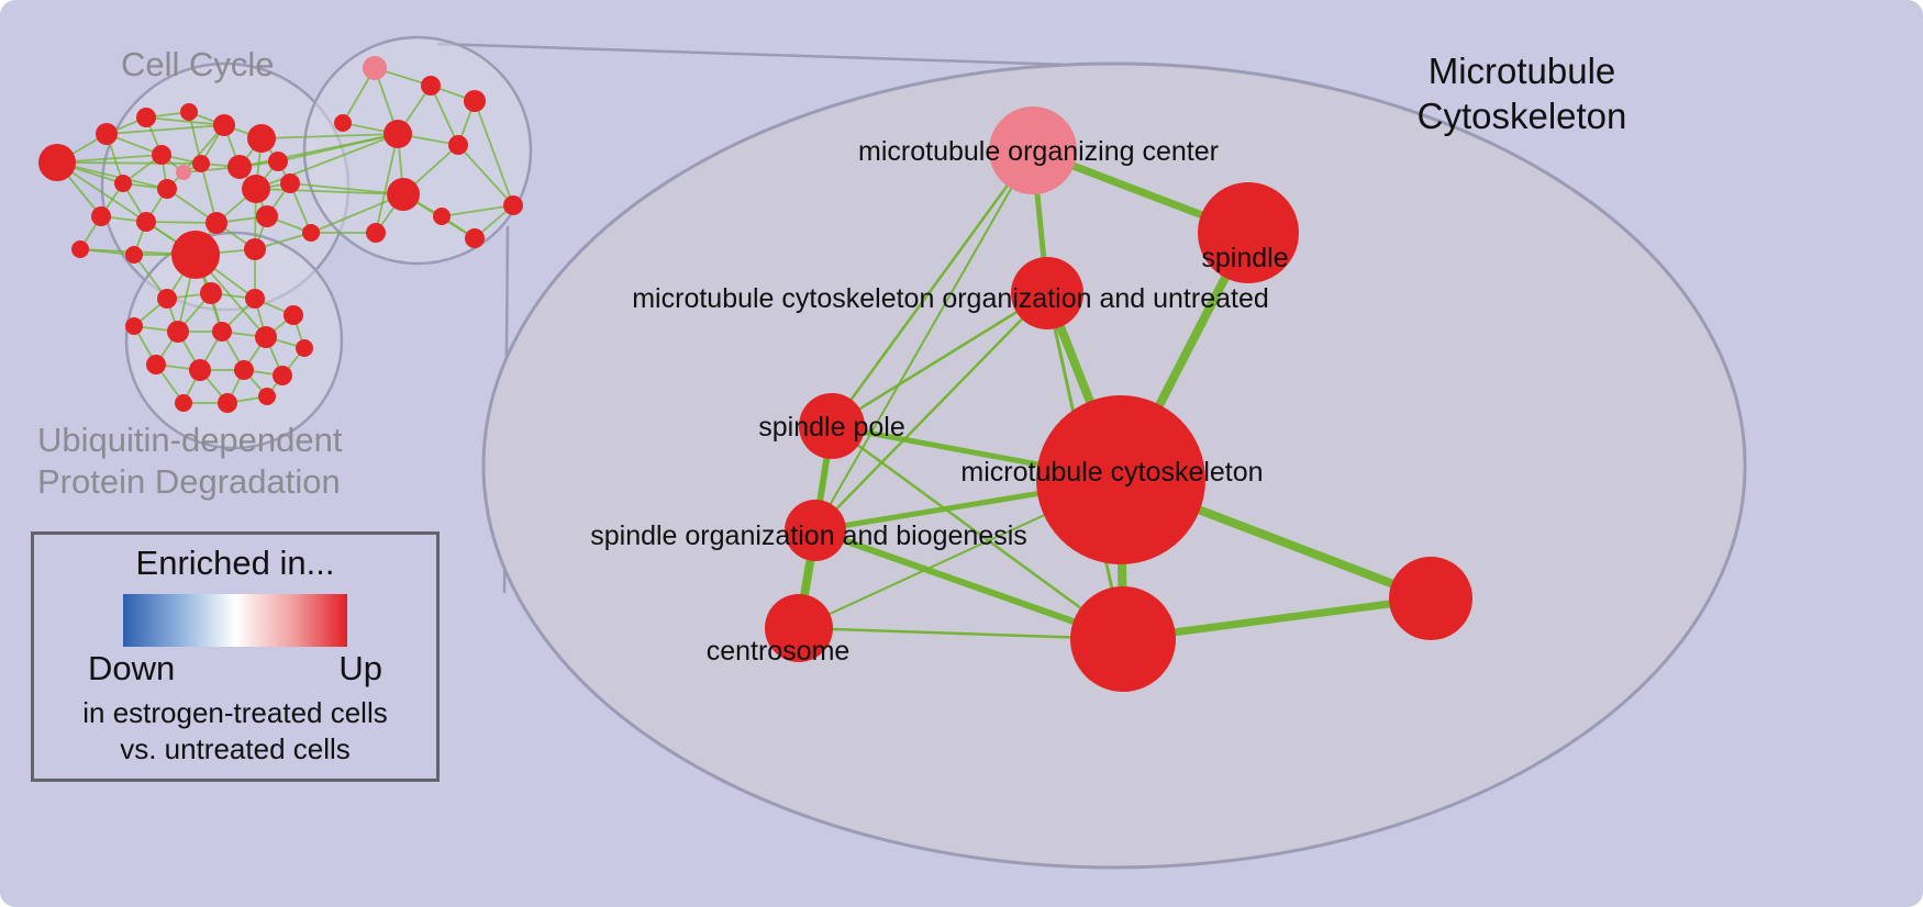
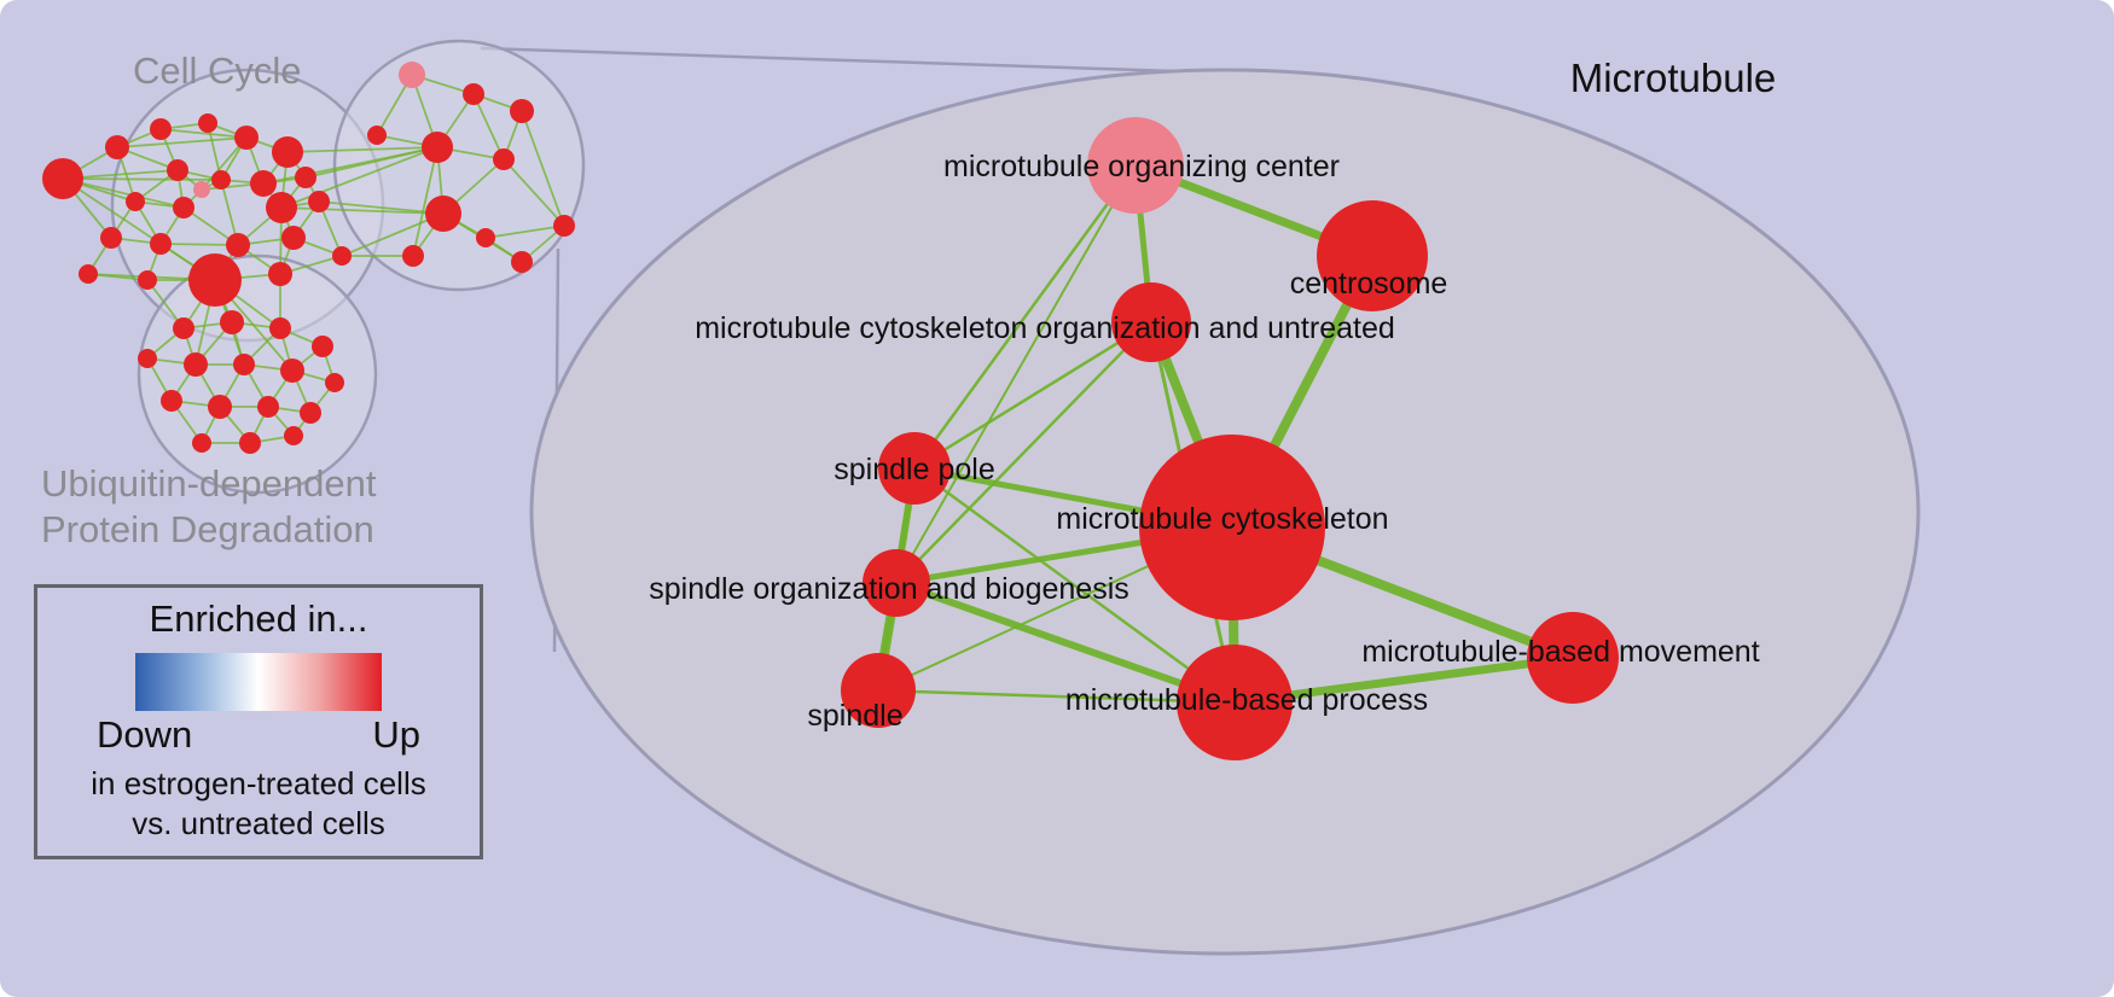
  microtubule organizing center
- spindle
+ centrosome
  microtubule cytoskeleton organization and untreated
  spindle pole
  microtubule cytoskeleton
  spindle organization and biogenesis
+ microtubule-based movement
- centrosome
+ spindle
+ microtubule-based process
  Cell Cycle
  Ubiquitin-dependent
  Protein Degradation
  Microtubule
- Cytoskeleton
  Enriched in...
  Down
  Up
  in estrogen-treated cells
  vs. untreated cells
